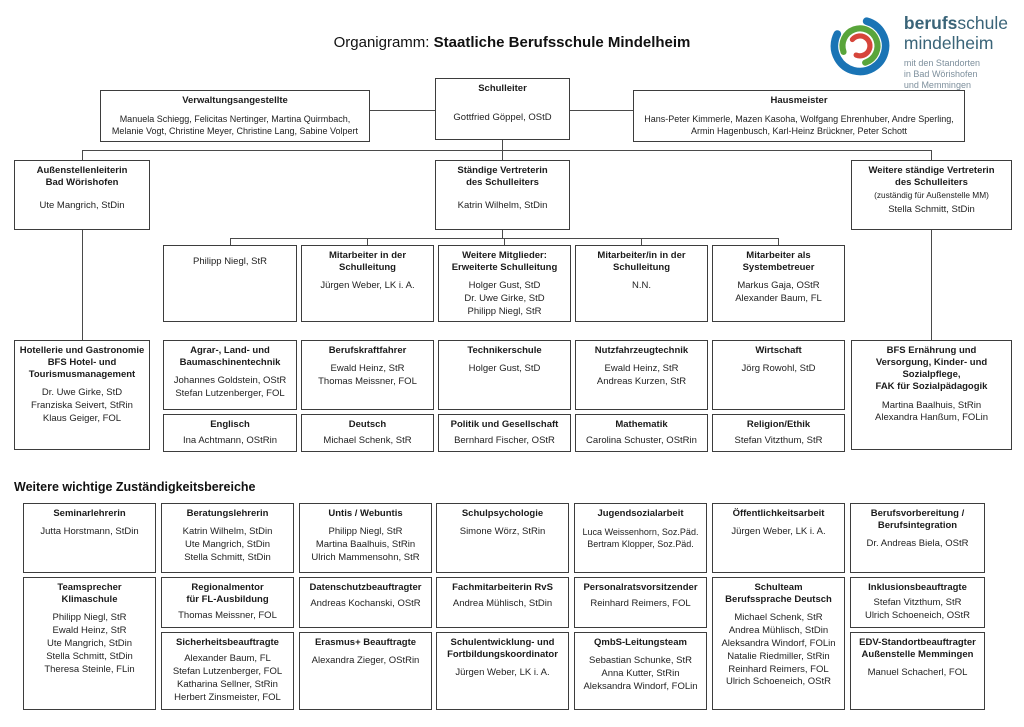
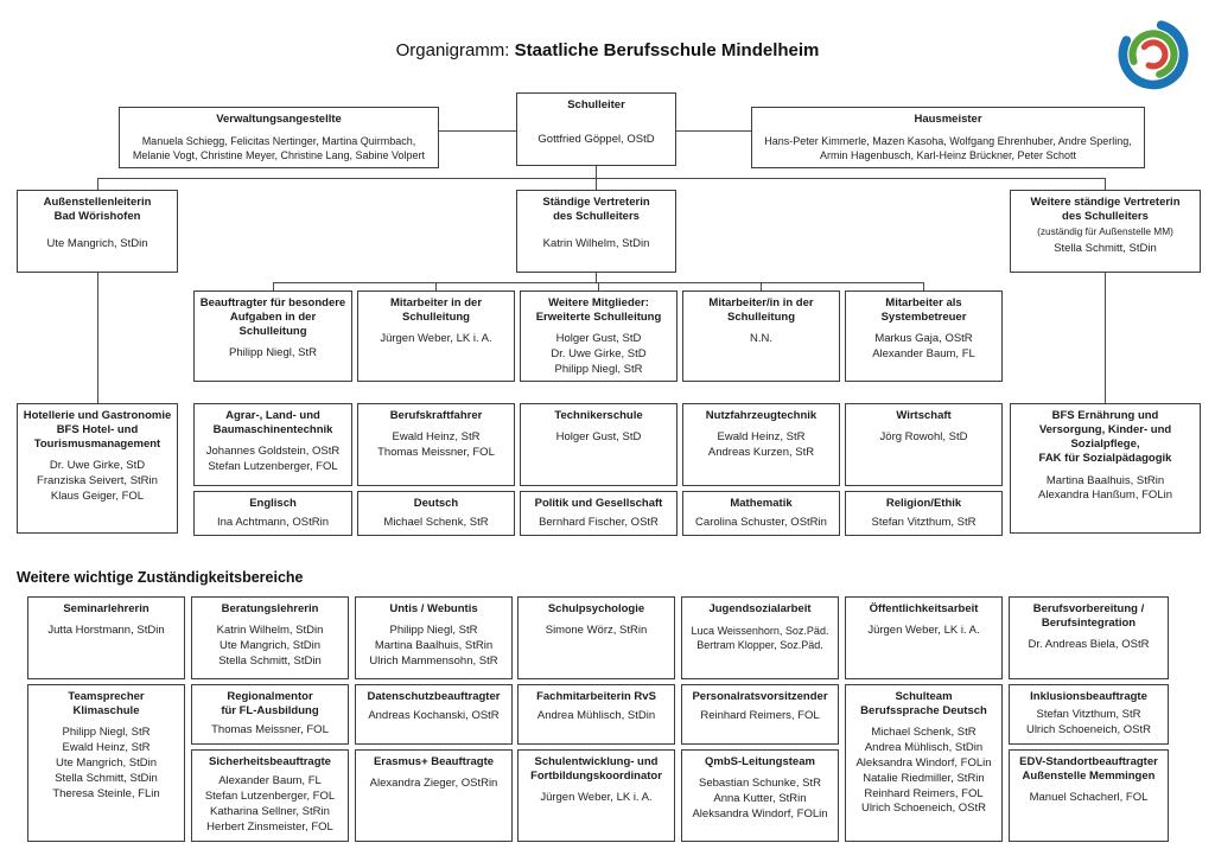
  Organigramm: Staatliche Berufsschule Mindelheim
- berufsschule
- mindelheim
- mit den Standorten
- in Bad Wörishofen
- und Memmingen
  Verwaltungsangestellte
  Manuela Schiegg, Felicitas Nertinger, Martina Quirmbach,
  Melanie Vogt, Christine Meyer, Christine Lang, Sabine Volpert
  Schulleiter
  Gottfried Göppel, OStD
  Hausmeister
  Hans-Peter Kimmerle, Mazen Kasoha, Wolfgang Ehrenhuber, Andre Sperling,
  Armin Hagenbusch, Karl-Heinz Brückner, Peter Schott
  Außenstellenleiterin
  Bad Wörishofen
  Ute Mangrich, StDin
  Ständige Vertreterin
  des Schulleiters
  Katrin Wilhelm, StDin
  Weitere ständige Vertreterin
  des Schulleiters
  (zuständig für Außenstelle MM)
  Stella Schmitt, StDin
+ Beauftragter für besondere
+ Aufgaben in der Schulleitung
  Philipp Niegl, StR
  Mitarbeiter in der
  Schulleitung
  Jürgen Weber, LK i. A.
  Weitere Mitglieder:
  Erweiterte Schulleitung
  Holger Gust, StD
  Dr. Uwe Girke, StD
  Philipp Niegl, StR
  Mitarbeiter/in in der
  Schulleitung
  N.N.
  Mitarbeiter als
  Systembetreuer
  Markus Gaja, OStR
  Alexander Baum, FL
  Hotellerie und Gastronomie
  BFS Hotel- und
  Tourismusmanagement
  Dr. Uwe Girke, StD
  Franziska Seivert, StRin
  Klaus Geiger, FOL
  BFS Ernährung und
  Versorgung, Kinder- und
  Sozialpflege,
  FAK für Sozialpädagogik
  Martina Baalhuis, StRin
  Alexandra Hanßum, FOLin
  Agrar-, Land- und
  Baumaschinentechnik
  Johannes Goldstein, OStR
  Stefan Lutzenberger, FOL
  Berufskraftfahrer
  Ewald Heinz, StR
  Thomas Meissner, FOL
  Technikerschule
  Holger Gust, StD
  Nutzfahrzeugtechnik
  Ewald Heinz, StR
  Andreas Kurzen, StR
  Wirtschaft
  Jörg Rowohl, StD
  Englisch
  Ina Achtmann, OStRin
  Deutsch
  Michael Schenk, StR
  Politik und Gesellschaft
  Bernhard Fischer, OStR
  Mathematik
  Carolina Schuster, OStRin
  Religion/Ethik
  Stefan Vitzthum, StR
  Weitere wichtige Zuständigkeitsbereiche
  Seminarlehrerin
  Jutta Horstmann, StDin
  Beratungslehrerin
  Katrin Wilhelm, StDin
  Ute Mangrich, StDin
  Stella Schmitt, StDin
  Untis / Webuntis
  Philipp Niegl, StR
  Martina Baalhuis, StRin
  Ulrich Mammensohn, StR
  Schulpsychologie
  Simone Wörz, StRin
  Jugendsozialarbeit
  Luca Weissenhorn, Soz.Päd.
  Bertram Klopper, Soz.Päd.
  Öffentlichkeitsarbeit
  Jürgen Weber, LK i. A.
  Berufsvorbereitung /
  Berufsintegration
  Dr. Andreas Biela, OStR
  Teamsprecher
  Klimaschule
  Philipp Niegl, StR
  Ewald Heinz, StR
  Ute Mangrich, StDin
  Stella Schmitt, StDin
  Theresa Steinle, FLin
  Regionalmentor
  für FL-Ausbildung
  Thomas Meissner, FOL
  Sicherheitsbeauftragte
  Alexander Baum, FL
  Stefan Lutzenberger, FOL
  Katharina Sellner, StRin
  Herbert Zinsmeister, FOL
  Datenschutzbeauftragter
  Andreas Kochanski, OStR
  Erasmus+ Beauftragte
  Alexandra Zieger, OStRin
  Fachmitarbeiterin RvS
  Andrea Mühlisch, StDin
  Schulentwicklung- und
  Fortbildungskoordinator
  Jürgen Weber, LK i. A.
  Personalratsvorsitzender
  Reinhard Reimers, FOL
  QmbS-Leitungsteam
  Sebastian Schunke, StR
  Anna Kutter, StRin
  Aleksandra Windorf, FOLin
  Schulteam
  Berufssprache Deutsch
  Michael Schenk, StR
  Andrea Mühlisch, StDin
  Aleksandra Windorf, FOLin
  Natalie Riedmiller, StRin
  Reinhard Reimers, FOL
  Ulrich Schoeneich, OStR
  Inklusionsbeauftragte
  Stefan Vitzthum, StR
  Ulrich Schoeneich, OStR
  EDV-Standortbeauftragter
  Außenstelle Memmingen
  Manuel Schacherl, FOL
